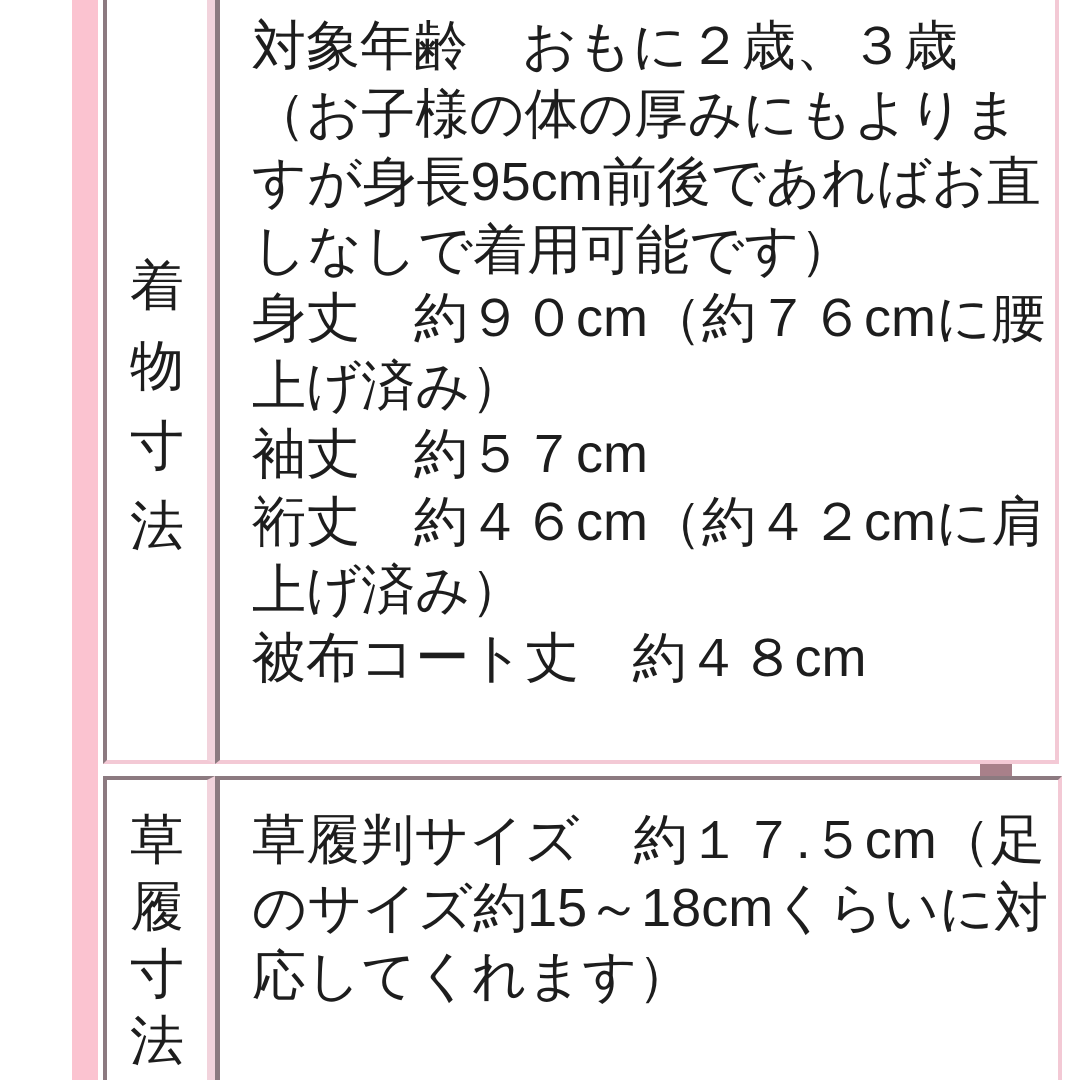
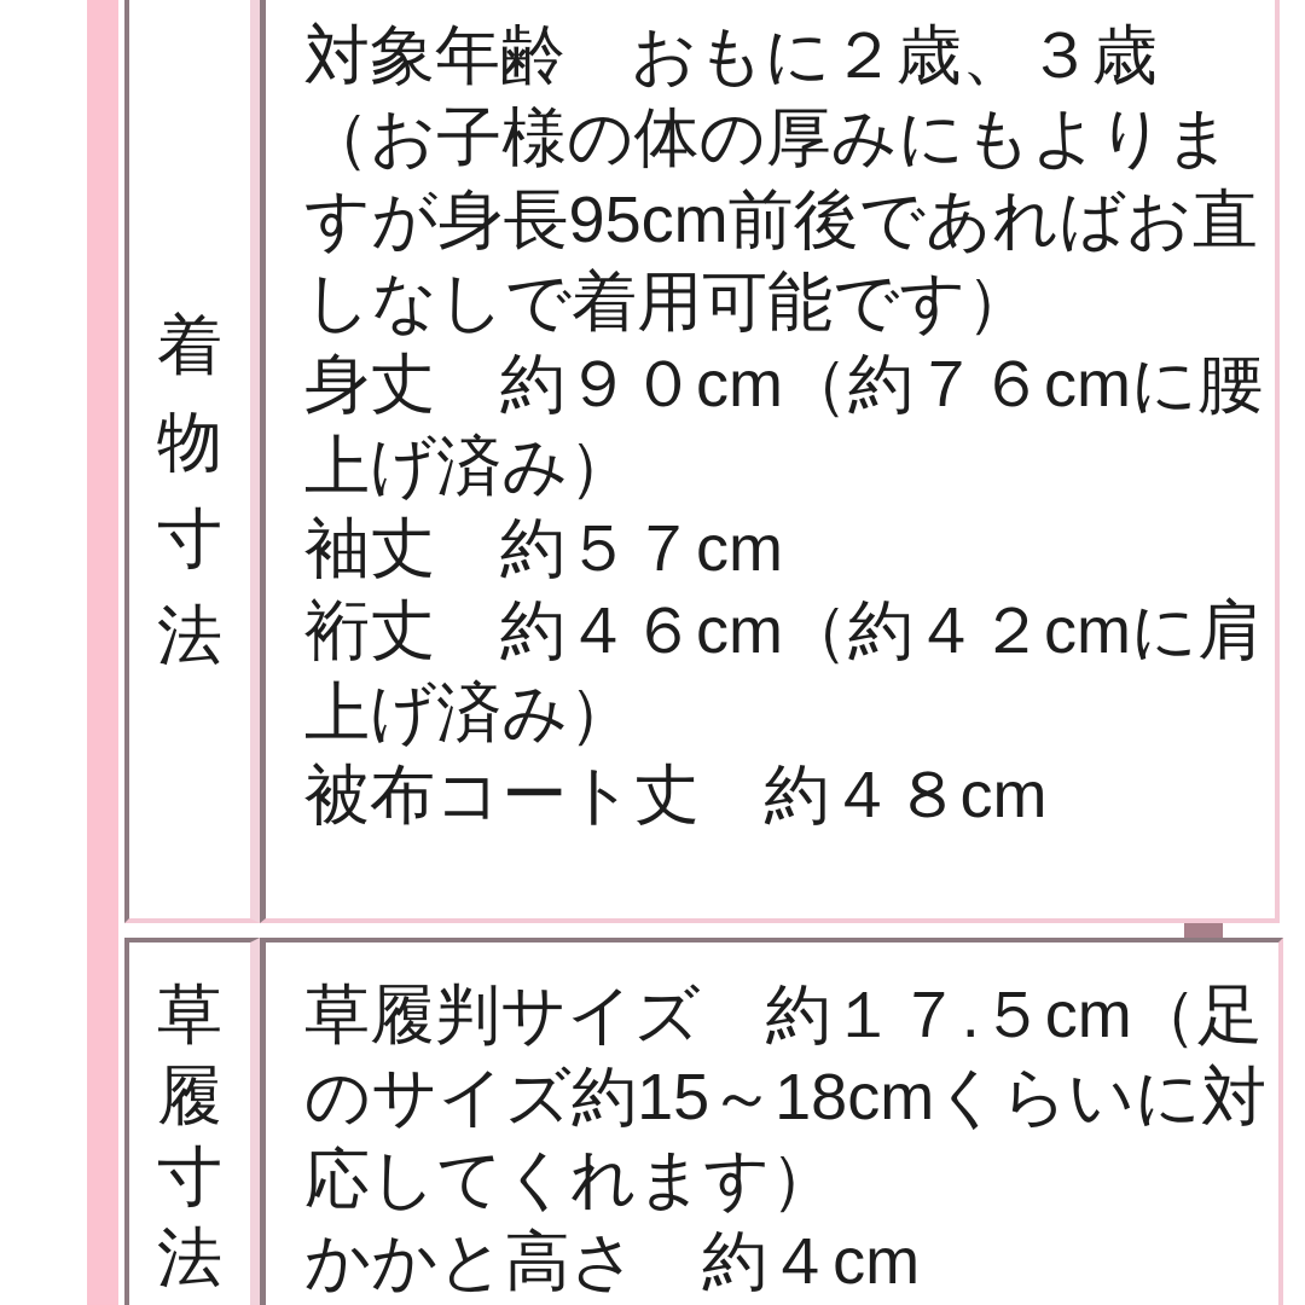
  着
  物
  寸
  法
  対象年齢 おもに２歳、３歳
  （お子様の体の厚みにもよりま
  すが身長95cm前後であればお直
  しなしで着用可能です）
  身丈 約９０cm（約７６cmに腰
  上げ済み）
  袖丈 約５７cm
  裄丈 約４６cm（約４２cmに肩
  上げ済み）
  被布コート丈 約４８cm
  草
  履
  寸
  法
  草履判サイズ 約１７.５cm（足
  のサイズ約15～18cmくらいに対
  応してくれます）
+ かかと高さ 約４cm
